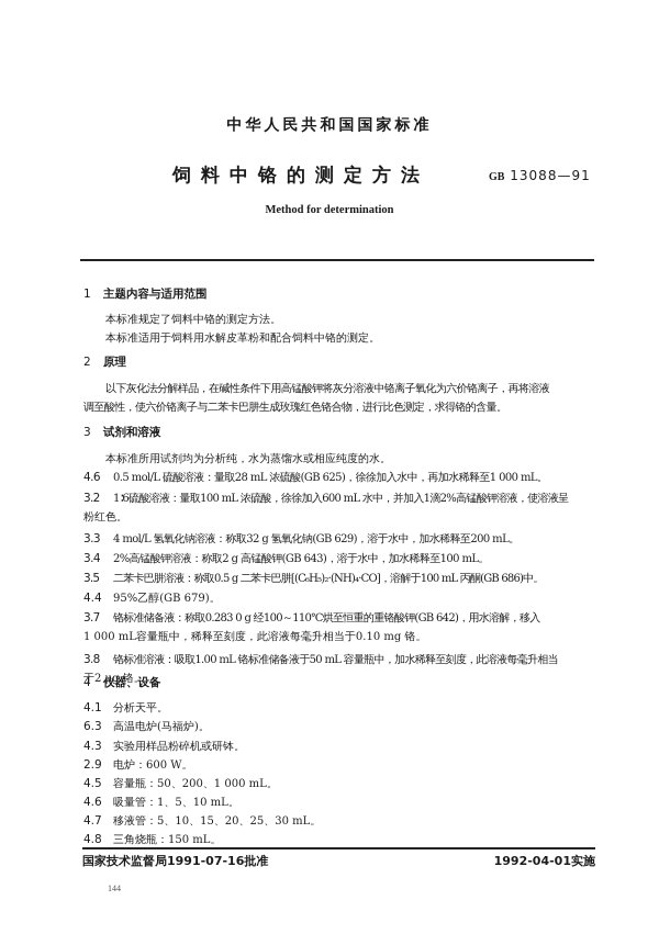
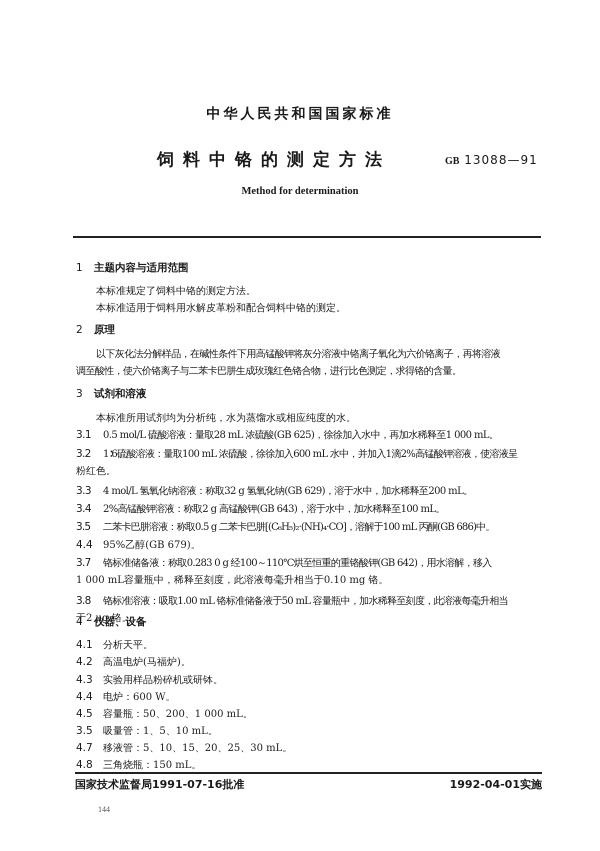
  中华人民共和国国家标准
  饲料中铬的测定方法
  GB 13088—91
  Method for determination
  1 主题内容与适用范围
  本标准规定了饲料中铬的测定方法。
  本标准适用于饲料用水解皮革粉和配合饲料中铬的测定。
  2 原理
  以下灰化法分解样品，在碱性条件下用高锰酸钾将灰分溶液中铬离子氧化为六价铬离子，再将溶液
  调至酸性，使六价铬离子与二苯卡巴肼生成玫瑰红色铬合物，进行比色测定，求得铬的含量。
  3 试剂和溶液
  本标准所用试剂均为分析纯，水为蒸馏水或相应纯度的水。
- 4.6 0.5 mol/L 硫酸溶液：量取28 mL 浓硫酸(GB 625)，徐徐加入水中，再加水稀释至1 000 mL。
+ 3.1 0.5 mol/L 硫酸溶液：量取28 mL 浓硫酸(GB 625)，徐徐加入水中，再加水稀释至1 000 mL。
  3.2 1∶6硫酸溶液：量取100 mL 浓硫酸，徐徐加入600 mL 水中，并加入1滴2%高锰酸钾溶液，使溶液呈
  粉红色。
  3.3 4 mol/L 氢氧化钠溶液：称取32 g 氢氧化钠(GB 629)，溶于水中，加水稀释至200 mL。
  3.4 2%高锰酸钾溶液：称取2 g 高锰酸钾(GB 643)，溶于水中，加水稀释至100 mL。
  3.5 二苯卡巴肼溶液：称取0.5 g 二苯卡巴肼[(C₆H₅)₂·(NH)₄·CO]，溶解于100 mL 丙酮(GB 686)中。
  4.4 95%乙醇(GB 679)。
  3.7 铬标准储备液：称取0.283 0 g 经100～110℃烘至恒重的重铬酸钾(GB 642)，用水溶解，移入
  1 000 mL容量瓶中，稀释至刻度，此溶液每毫升相当于0.10 mg 铬。
  3.8 铬标准溶液：吸取1.00 mL 铬标准储备液于50 mL 容量瓶中，加水稀释至刻度，此溶液每毫升相当
  于2 μg 铬。
  4 仪器、设备
  4.1 分析天平。
- 6.3 高温电炉(马福炉)。
+ 4.2 高温电炉(马福炉)。
  4.3 实验用样品粉碎机或研钵。
- 2.9 电炉：600 W。
+ 4.4 电炉：600 W。
  4.5 容量瓶：50、200、1 000 mL。
- 4.6 吸量管：1、5、10 mL。
+ 3.5 吸量管：1、5、10 mL。
  4.7 移液管：5、10、15、20、25、30 mL。
  4.8 三角烧瓶：150 mL。
  国家技术监督局1991-07-16批准
  1992-04-01实施
  144
